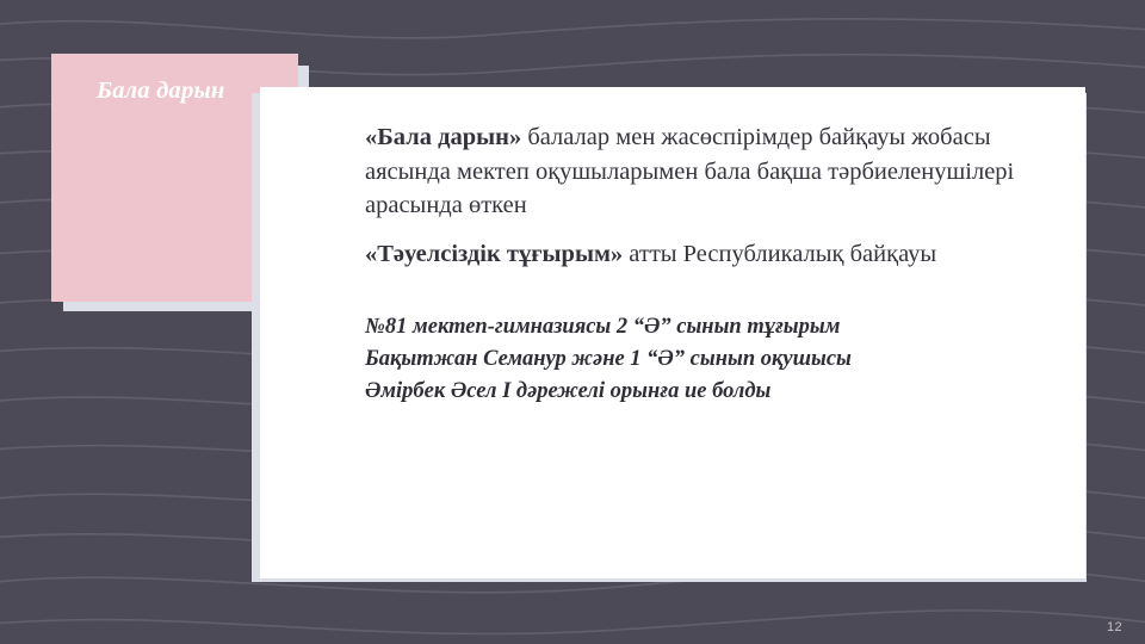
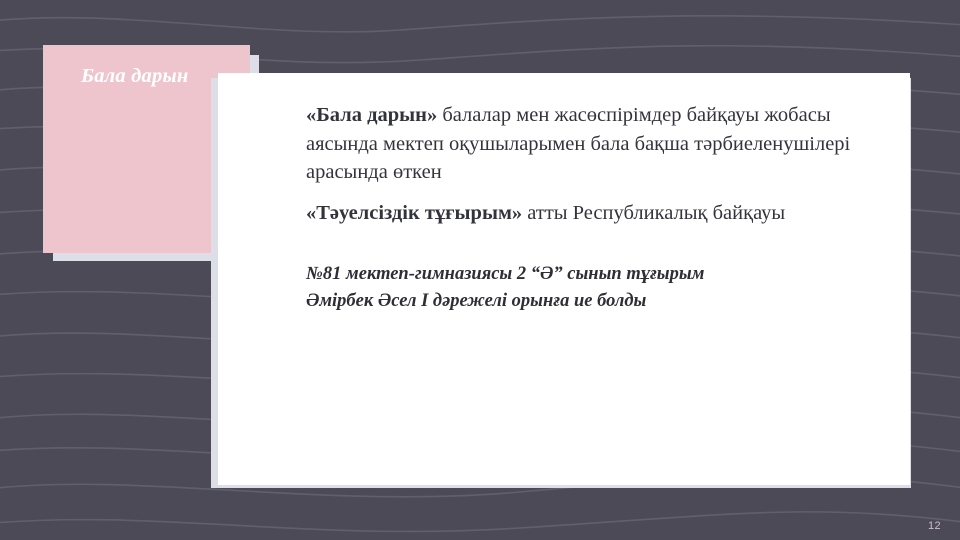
  Бала дарын
  «Бала дарын» балалар мен жасөспірімдер байқауы жобасы аясында мектеп оқушыларымен бала бақша тәрбиеленушілері арасында өткен
  «Тәуелсіздік тұғырым» атты Республикалық байқауы
  №81 мектеп-гимназиясы 2 “Ә” сынып тұғырым
- Бақытжан Семанур және 1 “Ә” сынып оқушысы
  Әмірбек Әсел I дәрежелі орынға ие болды
  12
